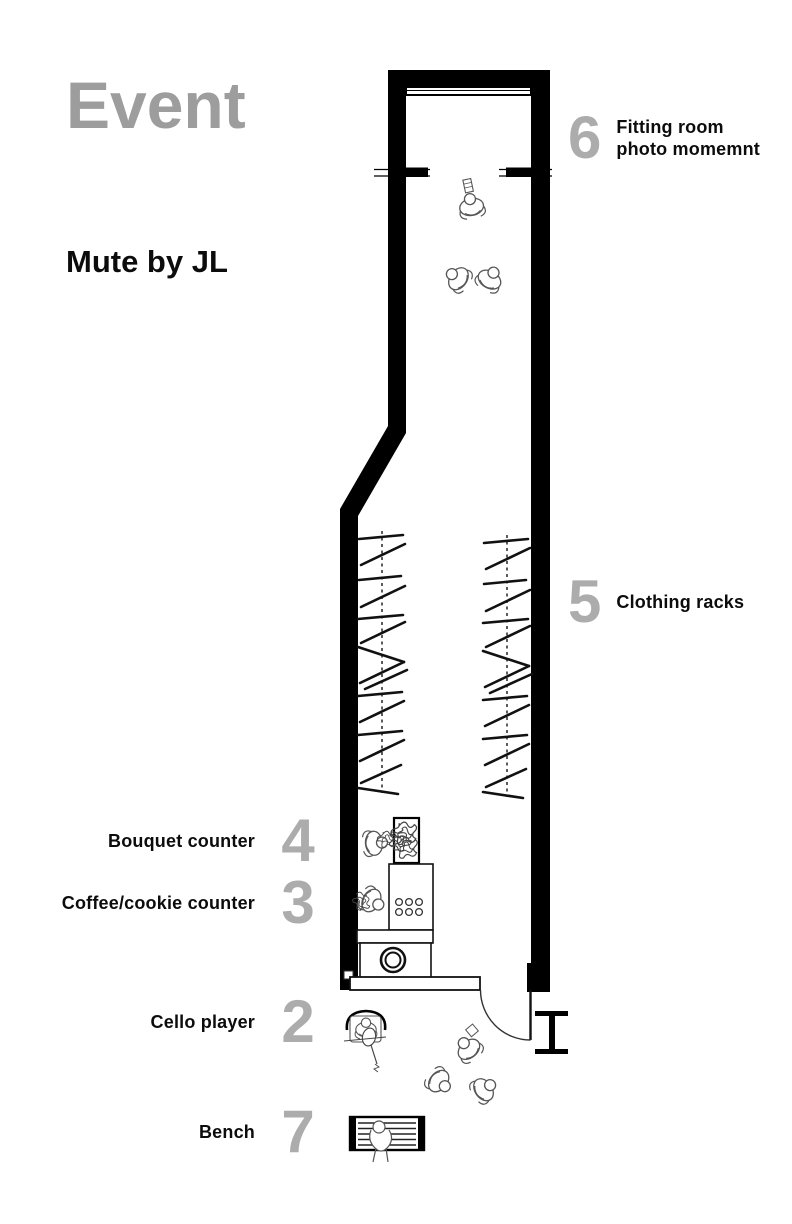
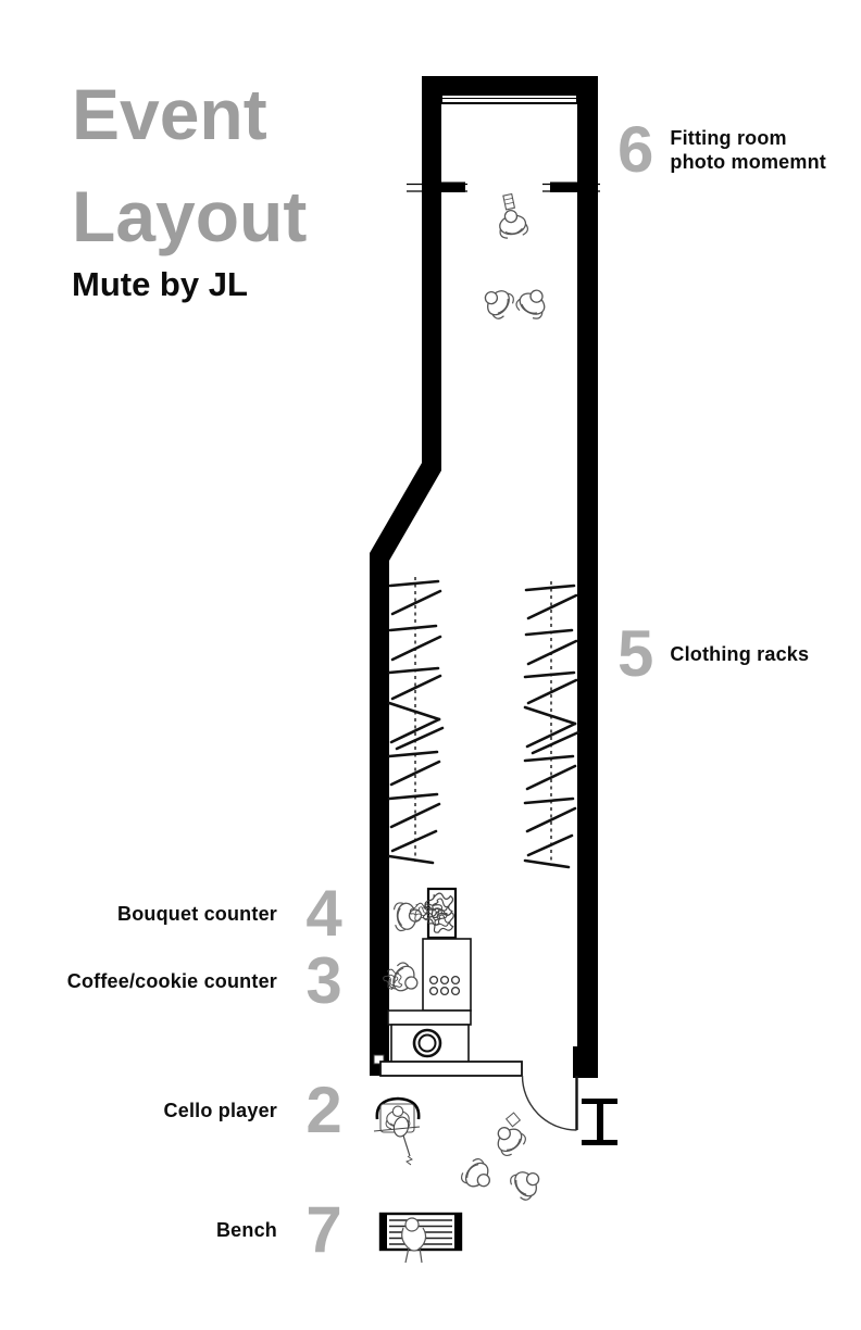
  Event
+ Layout
  Mute by JL
  6
  Fitting room
  photo momemnt
  5
  Clothing racks
  Bouquet counter
  4
  Coffee/cookie counter
  3
  Cello player
  2
  Bench
  7
